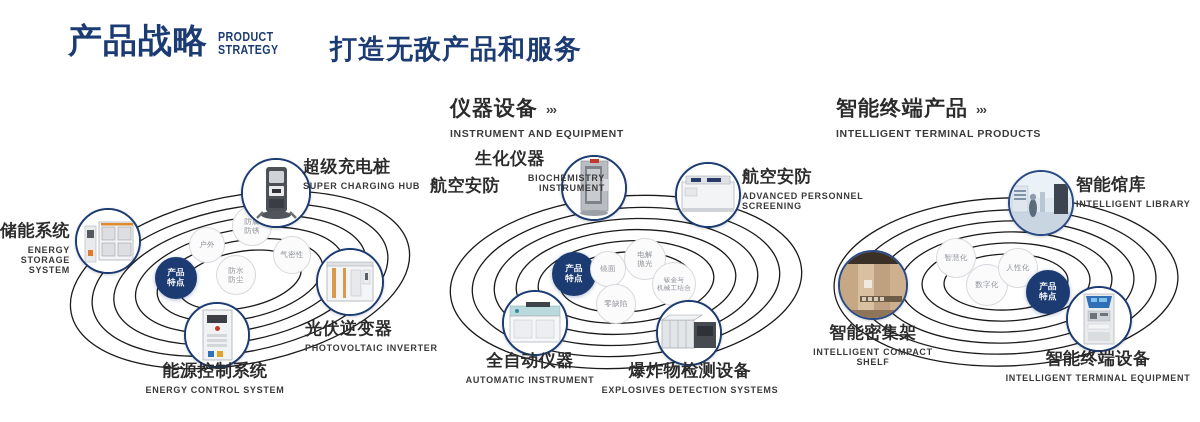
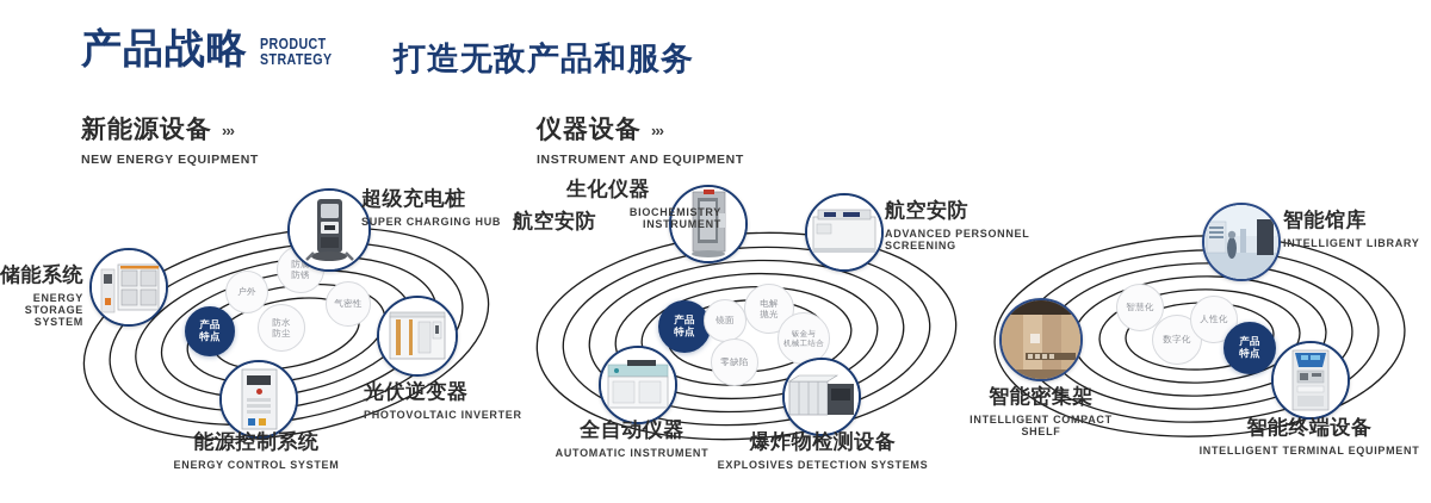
  产品战略
  PRODUCT
  STRATEGY
  打造无敌产品和服务
+ 新能源设备 ›››
+ NEW ENERGY EQUIPMENT
  仪器设备 ›››
  INSTRUMENT AND EQUIPMENT
- 智能终端产品 ›››
- INTELLIGENT TERMINAL PRODUCTS
  产品
  特点
  户外
  防锈
  防水
  防尘
  气密性
  储能系统
  ENERGY STORAGE SYSTEM
  超级充电桩
  SUPER CHARGING HUB
  光伏逆变器
  PHOTOVOLTAIC INVERTER
  能源控制系统
  ENERGY CONTROL SYSTEM
  产品
  特点
  镜面
  电解
  抛光
  钣金与
  机械工结合
  零缺陷
  航空安防
  生化仪器
  BIOCHEMISTRY INSTRUMENT
  航空安防
  ADVANCED PERSONNEL SCREENING
  全自动仪器
  AUTOMATIC INSTRUMENT
  爆炸物检测设备
  EXPLOSIVES DETECTION SYSTEMS
  智慧化
  数字化
  人性化
  产品
  特点
  智能馆库
  INTELLIGENT LIBRARY
  智能密集架
  INTELLIGENT COMPACT SHELF
  智能终端设备
  INTELLIGENT TERMINAL EQUIPMENT
